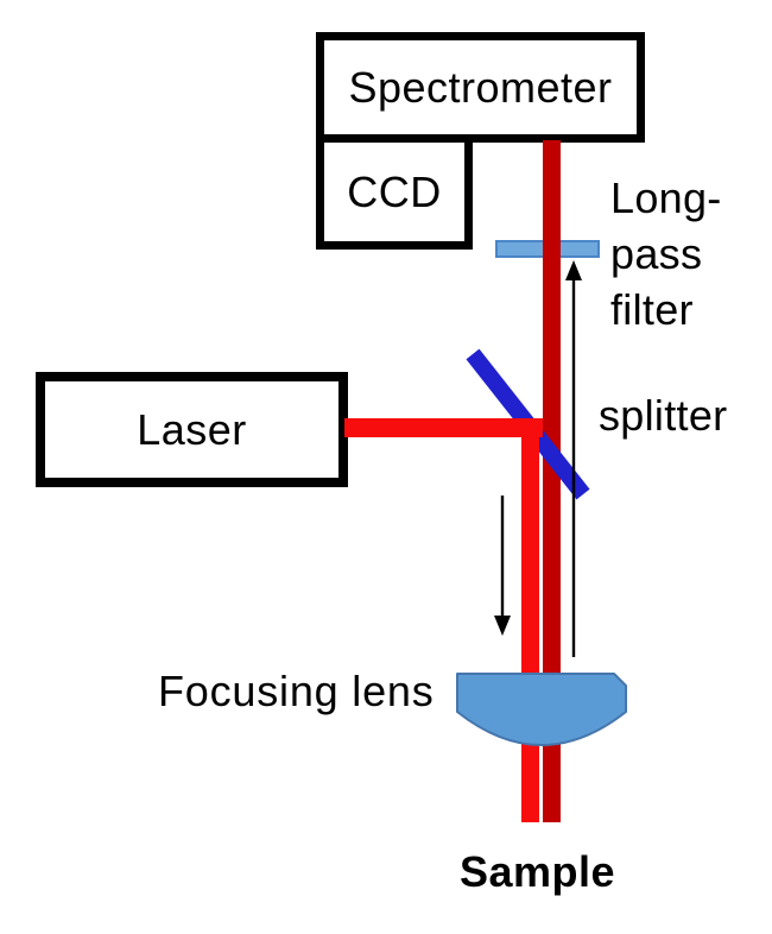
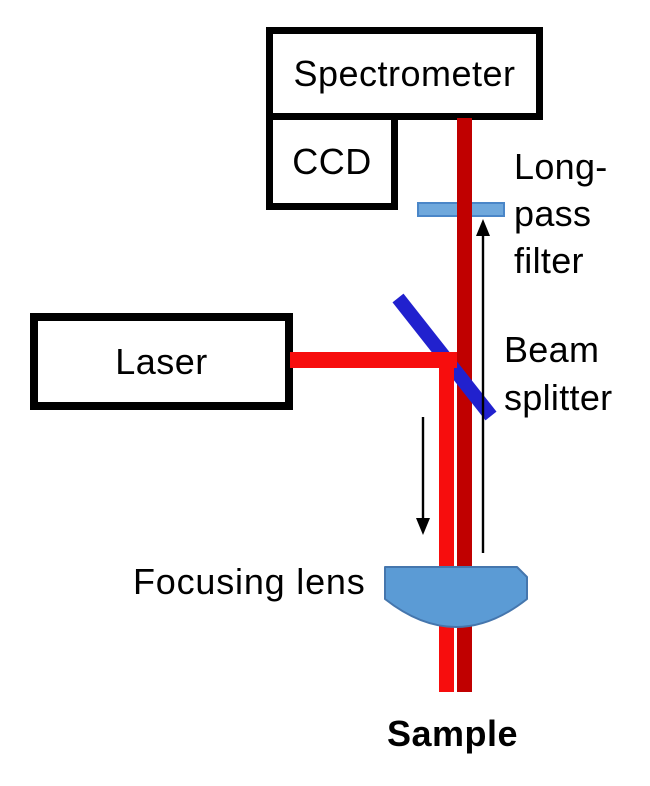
  Spectrometer
  CCD
  Laser
  Long-
  pass
  filter
+ Beam
  splitter
  Focusing lens
  Sample
